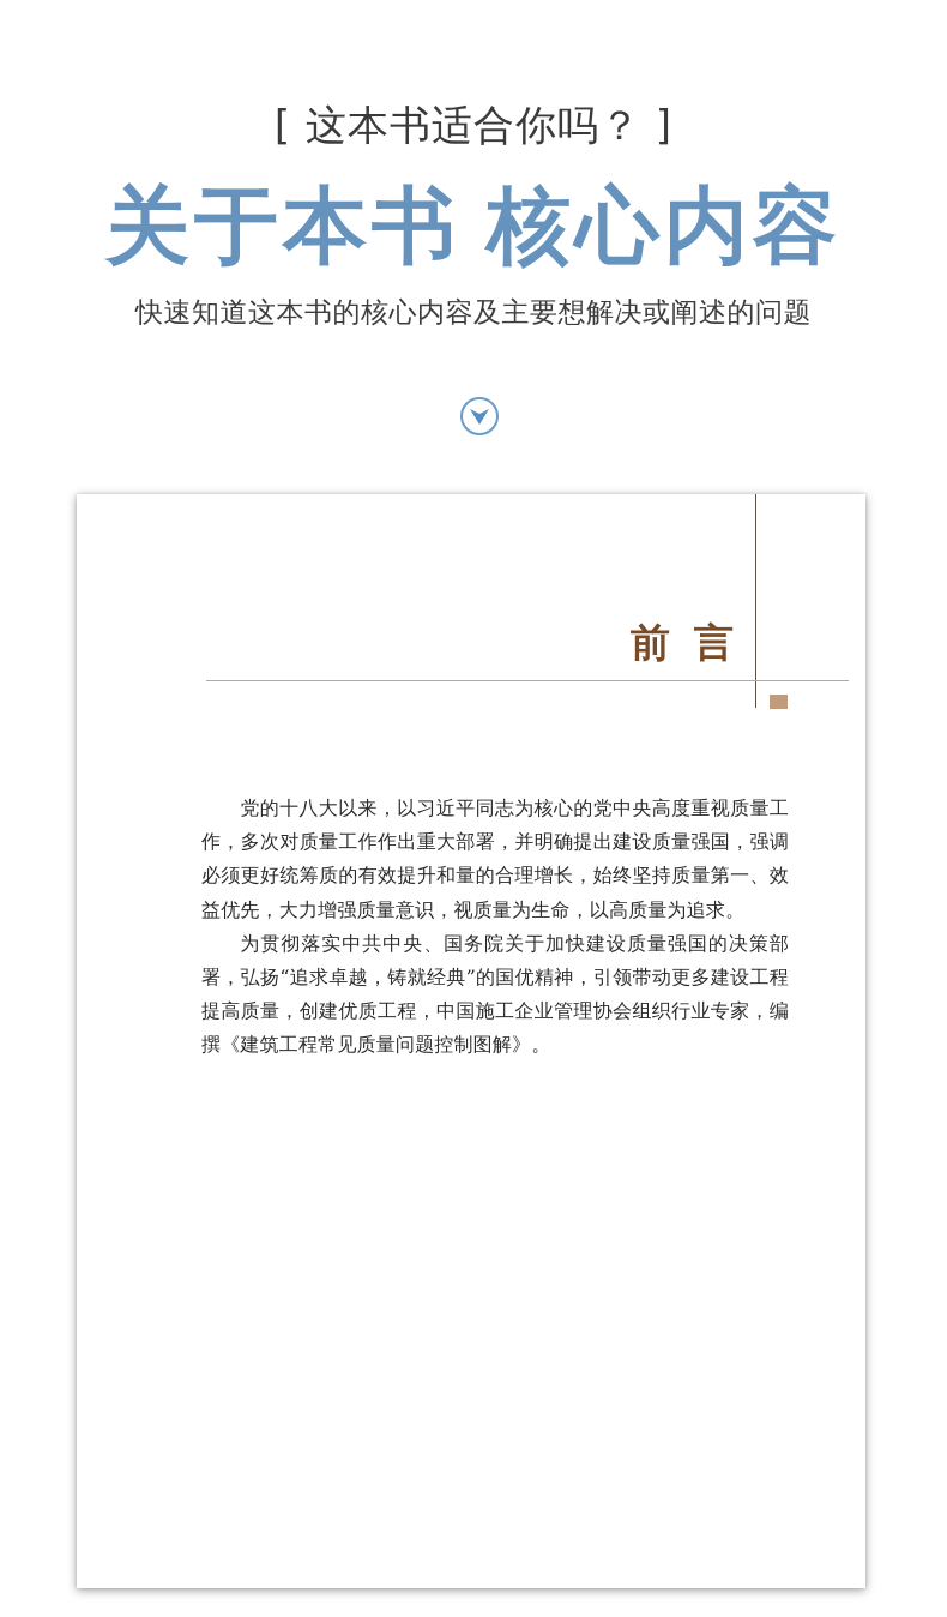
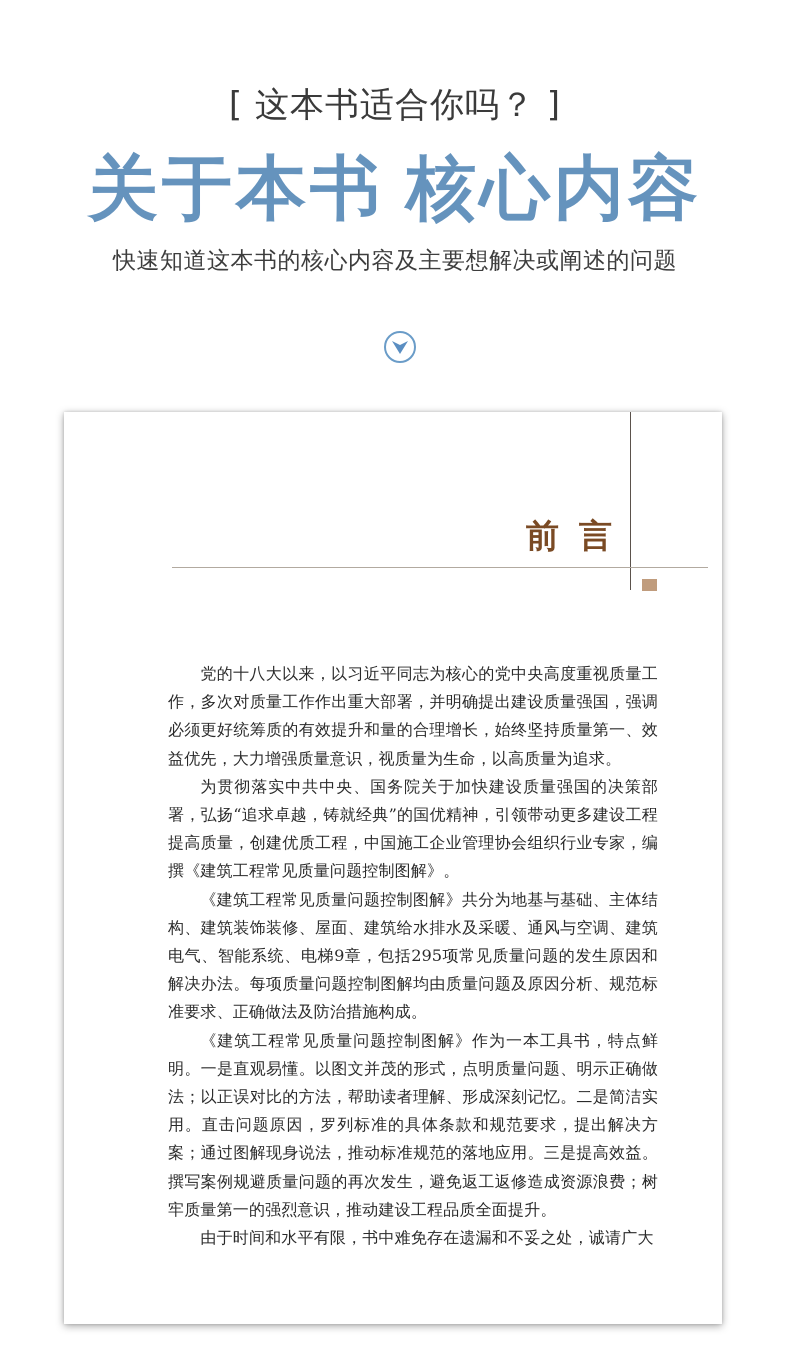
  [ 这本书适合你吗？ ]
  关于本书 核心内容
  快速知道这本书的核心内容及主要想解决或阐述的问题
  前言
  党的十八大以来，以习近平同志为核心的党中央高度重视质量工作，多次对质量工作作出重大部署，并明确提出建设质量强国，强调必须更好统筹质的有效提升和量的合理增长，始终坚持质量第一、效益优先，大力增强质量意识，视质量为生命，以高质量为追求。
  为贯彻落实中共中央、国务院关于加快建设质量强国的决策部署，弘扬“追求卓越，铸就经典”的国优精神，引领带动更多建设工程提高质量，创建优质工程，中国施工企业管理协会组织行业专家，编撰《建筑工程常见质量问题控制图解》。
+ 《建筑工程常见质量问题控制图解》共分为地基与基础、主体结构、建筑装饰装修、屋面、建筑给水排水及采暖、通风与空调、建筑电气、智能系统、电梯9章，包括295项常见质量问题的发生原因和解决办法。每项质量问题控制图解均由质量问题及原因分析、规范标准要求、正确做法及防治措施构成。
+ 《建筑工程常见质量问题控制图解》作为一本工具书，特点鲜明。一是直观易懂。以图文并茂的形式，点明质量问题、明示正确做法；以正误对比的方法，帮助读者理解、形成深刻记忆。二是简洁实用。直击问题原因，罗列标准的具体条款和规范要求，提出解决方案；通过图解现身说法，推动标准规范的落地应用。三是提高效益。撰写案例规避质量问题的再次发生，避免返工返修造成资源浪费；树牢质量第一的强烈意识，推动建设工程品质全面提升。
+ 由于时间和水平有限，书中难免存在遗漏和不妥之处，诚请广大
